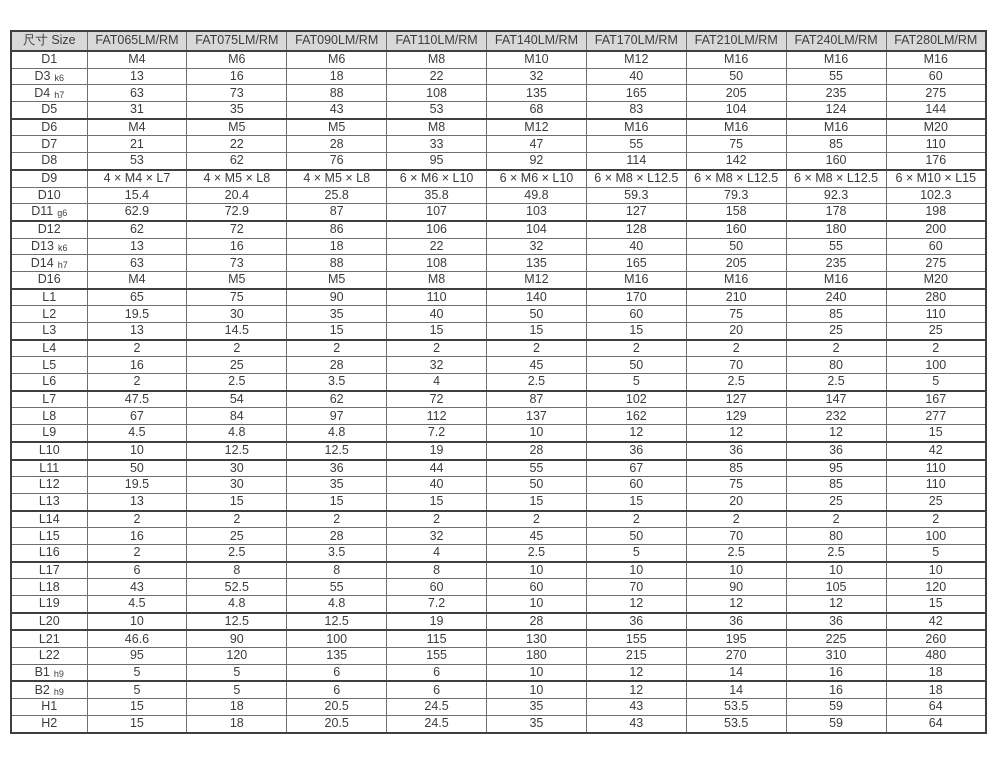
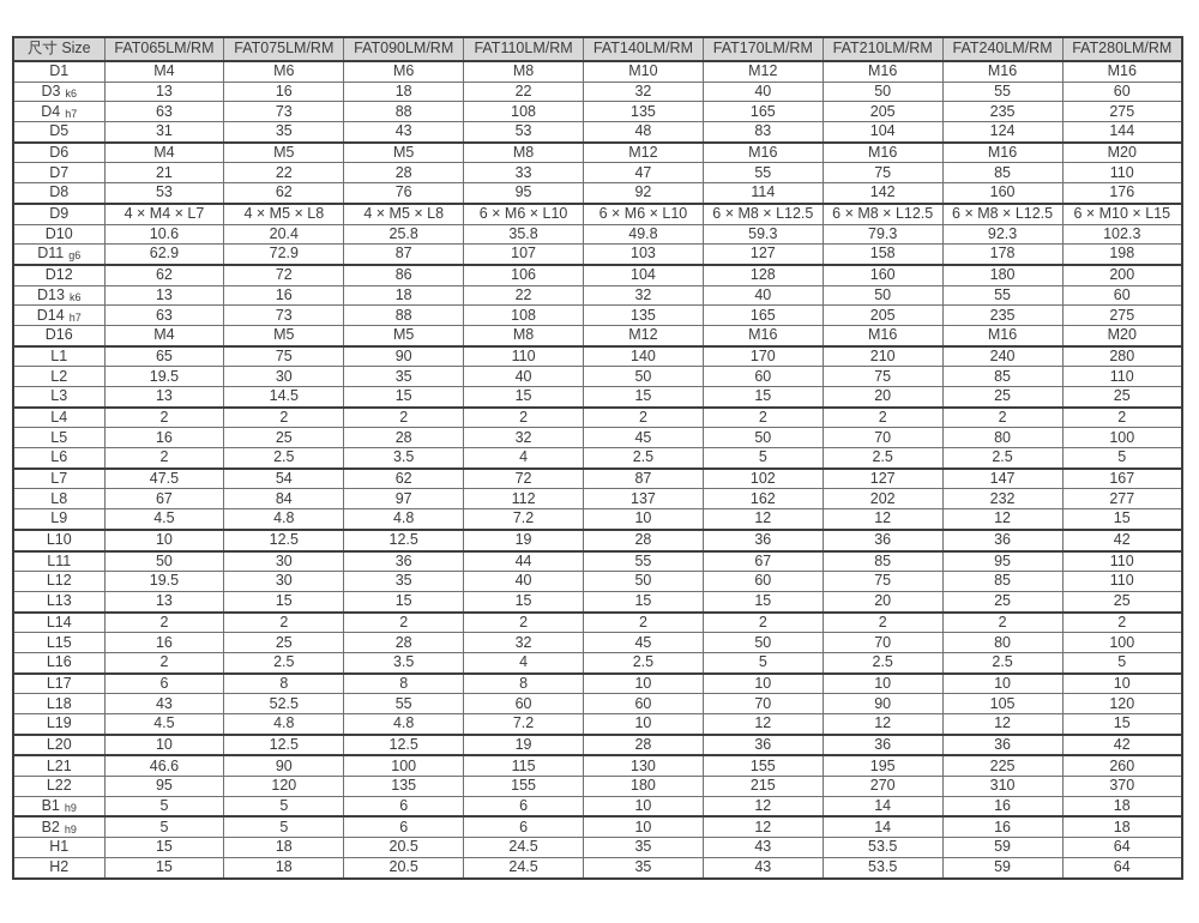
  尺寸 Size	FAT065LM/RM	FAT075LM/RM	FAT090LM/RM	FAT110LM/RM	FAT140LM/RM	FAT170LM/RM	FAT210LM/RM	FAT240LM/RM	FAT280LM/RM
  D1	M4	M6	M6	M8	M10	M12	M16	M16	M16
  D3 k6	13	16	18	22	32	40	50	55	60
  D4 h7	63	73	88	108	135	165	205	235	275
- D5	31	35	43	53	68	83	104	124	144
+ D5	31	35	43	53	48	83	104	124	144
  D6	M4	M5	M5	M8	M12	M16	M16	M16	M20
  D7	21	22	28	33	47	55	75	85	110
  D8	53	62	76	95	92	114	142	160	176
  D9	4 × M4 × L7	4 × M5 × L8	4 × M5 × L8	6 × M6 × L10	6 × M6 × L10	6 × M8 × L12.5	6 × M8 × L12.5	6 × M8 × L12.5	6 × M10 × L15
- D10	15.4	20.4	25.8	35.8	49.8	59.3	79.3	92.3	102.3
+ D10	10.6	20.4	25.8	35.8	49.8	59.3	79.3	92.3	102.3
  D11 g6	62.9	72.9	87	107	103	127	158	178	198
  D12	62	72	86	106	104	128	160	180	200
  D13 k6	13	16	18	22	32	40	50	55	60
  D14 h7	63	73	88	108	135	165	205	235	275
  D16	M4	M5	M5	M8	M12	M16	M16	M16	M20
  L1	65	75	90	110	140	170	210	240	280
  L2	19.5	30	35	40	50	60	75	85	110
  L3	13	14.5	15	15	15	15	20	25	25
  L4	2	2	2	2	2	2	2	2	2
  L5	16	25	28	32	45	50	70	80	100
  L6	2	2.5	3.5	4	2.5	5	2.5	2.5	5
  L7	47.5	54	62	72	87	102	127	147	167
- L8	67	84	97	112	137	162	129	232	277
+ L8	67	84	97	112	137	162	202	232	277
  L9	4.5	4.8	4.8	7.2	10	12	12	12	15
  L10	10	12.5	12.5	19	28	36	36	36	42
  L11	50	30	36	44	55	67	85	95	110
  L12	19.5	30	35	40	50	60	75	85	110
  L13	13	15	15	15	15	15	20	25	25
  L14	2	2	2	2	2	2	2	2	2
  L15	16	25	28	32	45	50	70	80	100
  L16	2	2.5	3.5	4	2.5	5	2.5	2.5	5
  L17	6	8	8	8	10	10	10	10	10
  L18	43	52.5	55	60	60	70	90	105	120
  L19	4.5	4.8	4.8	7.2	10	12	12	12	15
  L20	10	12.5	12.5	19	28	36	36	36	42
  L21	46.6	90	100	115	130	155	195	225	260
- L22	95	120	135	155	180	215	270	310	480
+ L22	95	120	135	155	180	215	270	310	370
  B1 h9	5	5	6	6	10	12	14	16	18
  B2 h9	5	5	6	6	10	12	14	16	18
  H1	15	18	20.5	24.5	35	43	53.5	59	64
  H2	15	18	20.5	24.5	35	43	53.5	59	64
